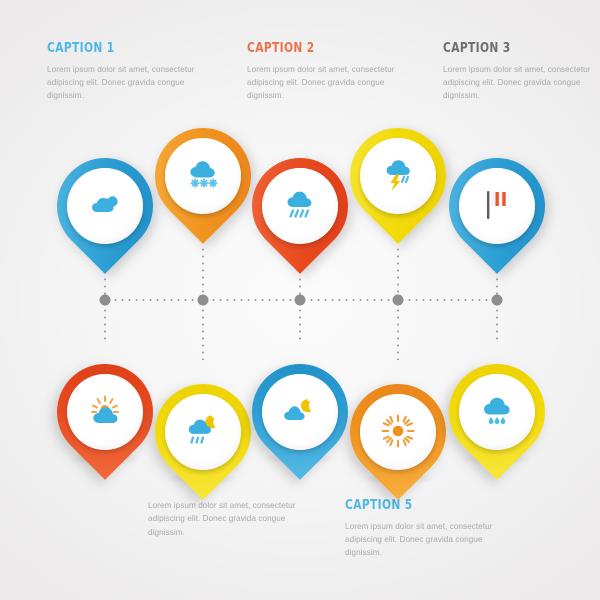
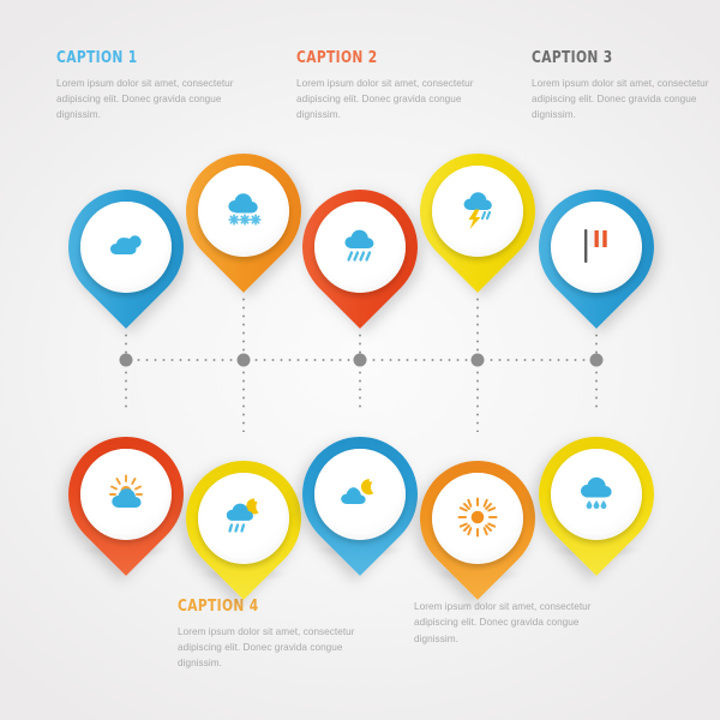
  CAPTION 1
  Lorem ipsum dolor sit amet, consectetur adipiscing elit. Donec gravida congue dignissim.
  CAPTION 2
  Lorem ipsum dolor sit amet, consectetur adipiscing elit. Donec gravida congue dignissim.
  CAPTION 3
  Lorem ipsum dolor sit amet, consectetur adipiscing elit. Donec gravida congue dignissim.
+ CAPTION 4
  Lorem ipsum dolor sit amet, consectetur adipiscing elit. Donec gravida congue dignissim.
- CAPTION 5
  Lorem ipsum dolor sit amet, consectetur adipiscing elit. Donec gravida congue dignissim.
